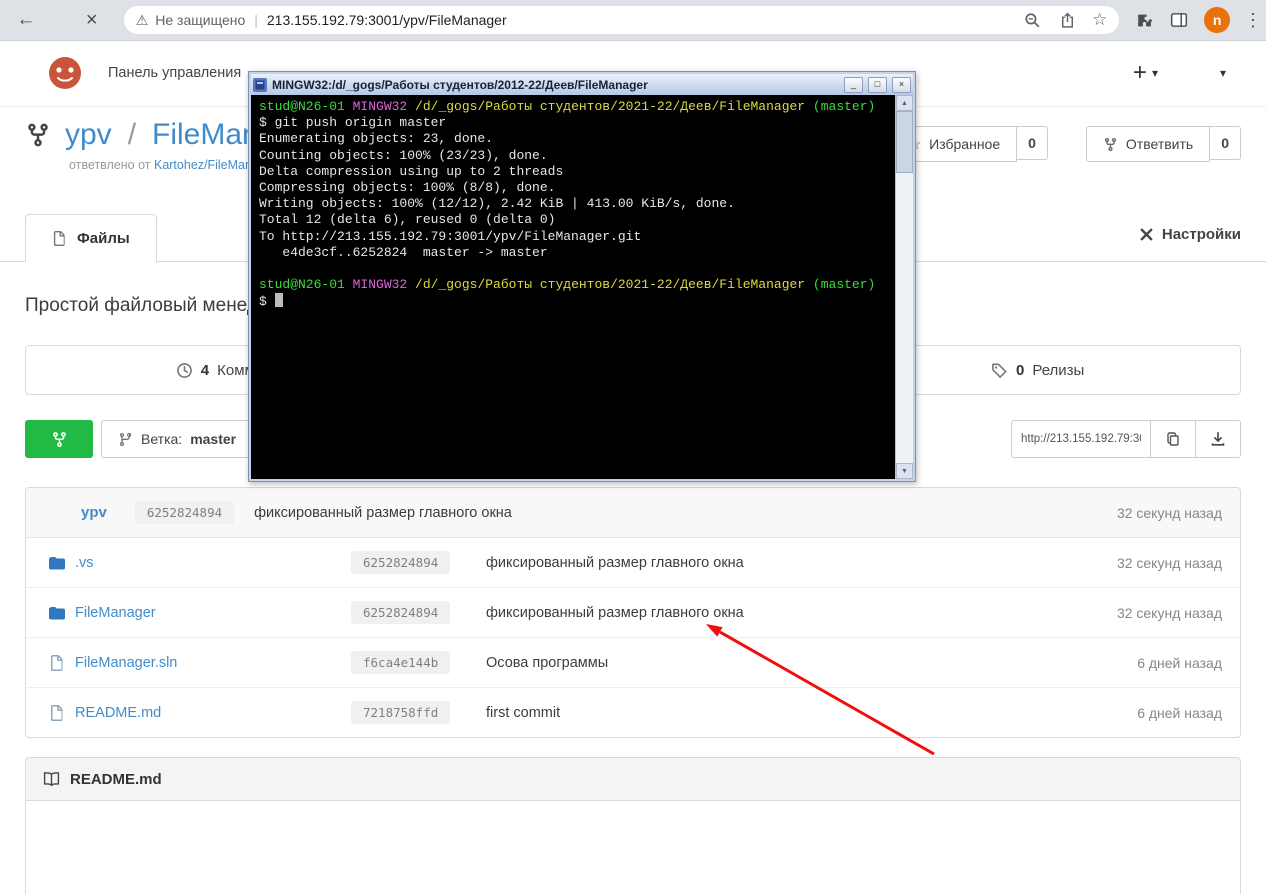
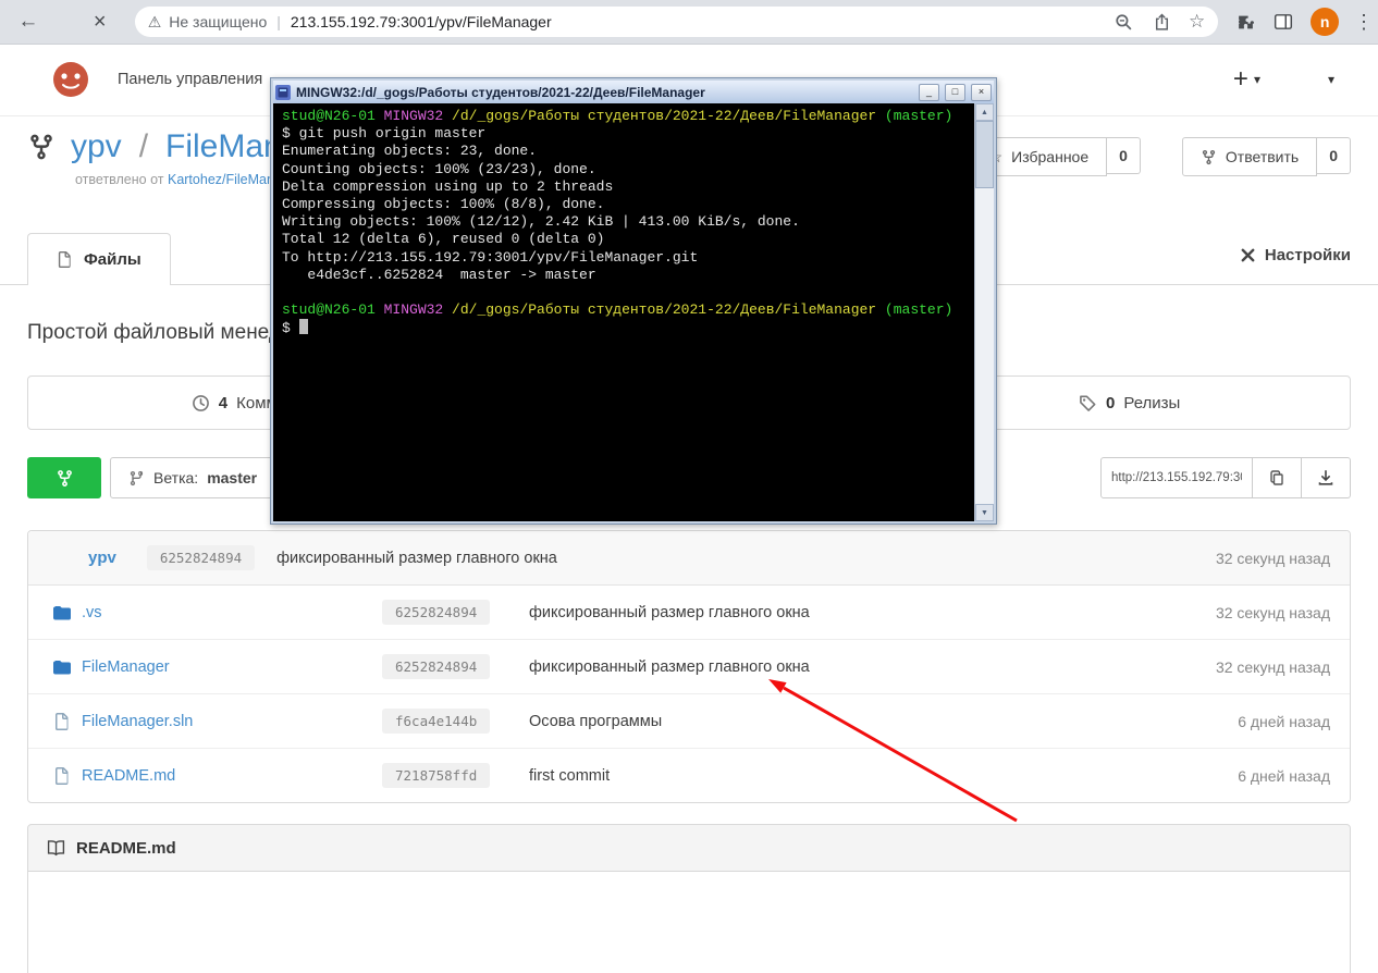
  ←
  ×
  ⚠
  Не защищено
  |
  213.155.192.79:3001/ypv/FileManager
  ☆
  n
  ⋮
  Панель управления
  +
  ▾
  ▾
  ypv
  /
  ответвлено от Kartohez/FileMa
  Избранное
  0
  Ответвить
  0
  Файлы
  Настройки
  Простой файловый мене
  4
  0
  Релизы
  Ветка:
  master
  ypv
  6252824894
  фиксированный размер главного окна
  32 секунд назад
  .vs
  6252824894
  фиксированный размер главного окна
  32 секунд назад
  FileManager
  6252824894
  фиксированный размер главного окна
  32 секунд назад
  FileManager.sln
  f6ca4e144b
  Осова программы
  6 дней назад
  README.md
  7218758ffd
  first commit
  6 дней назад
  README.md
- MINGW32:/d/_gogs/Работы студентов/2012-22/Деев/FileManager
+ MINGW32:/d/_gogs/Работы студентов/2021-22/Деев/FileManager
  _
  □
  ×
  stud@N26-01 MINGW32 /d/_gogs/Работы студентов/2021-22/Деев/FileManager (master)
  $ git push origin master
  Enumerating objects: 23, done.
  Counting objects: 100% (23/23), done.
  Delta compression using up to 2 threads
  Compressing objects: 100% (8/8), done.
  Writing objects: 100% (12/12), 2.42 KiB | 413.00 KiB/s, done.
  Total 12 (delta 6), reused 0 (delta 0)
  To http://213.155.192.79:3001/ypv/FileManager.git
  e4de3cf..6252824 master -> master
  stud@N26-01 MINGW32 /d/_gogs/Работы студентов/2021-22/Деев/FileManager (master)
  $
